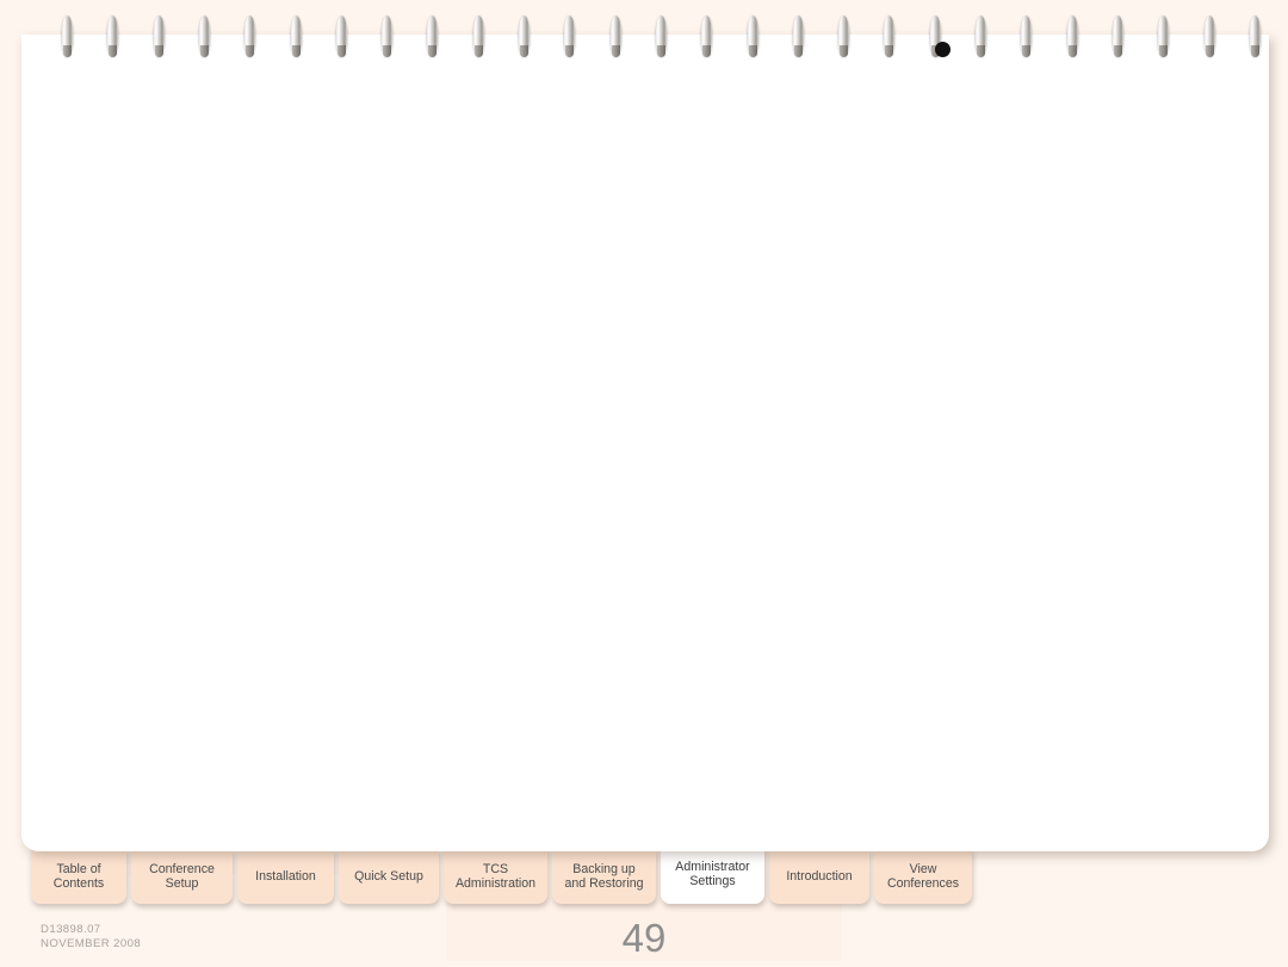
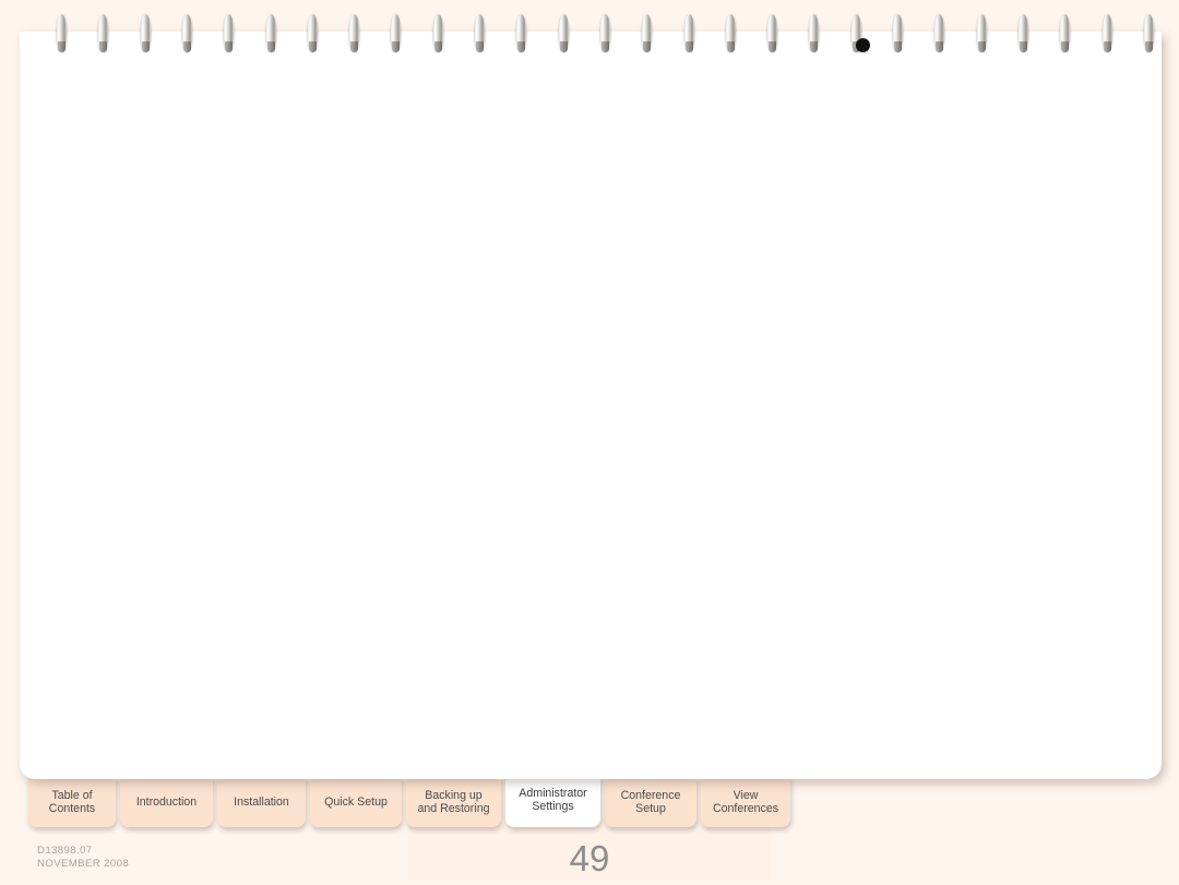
  Table of Contents
- Conference Setup
+ Introduction
  Installation
  Quick Setup
- TCS Administration
  Backing up and Restoring
  Administrator Settings
- Introduction
+ Conference Setup
  View Conferences
  D13898.07
  NOVEMBER 2008
  49
